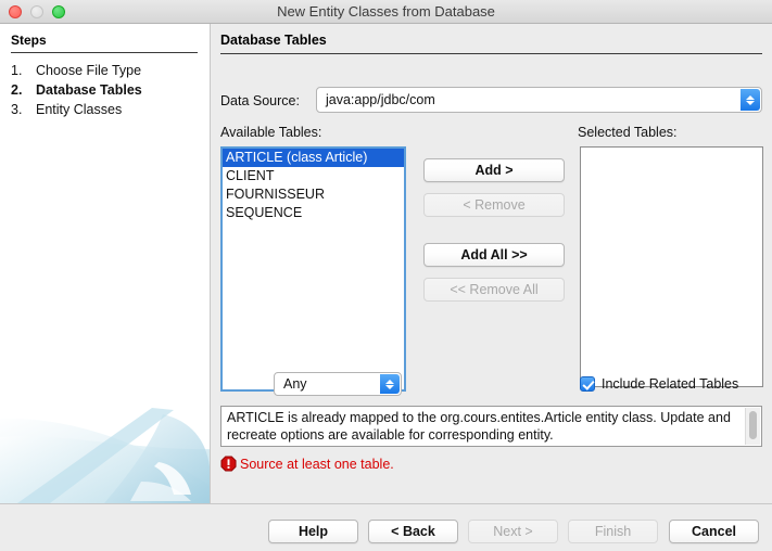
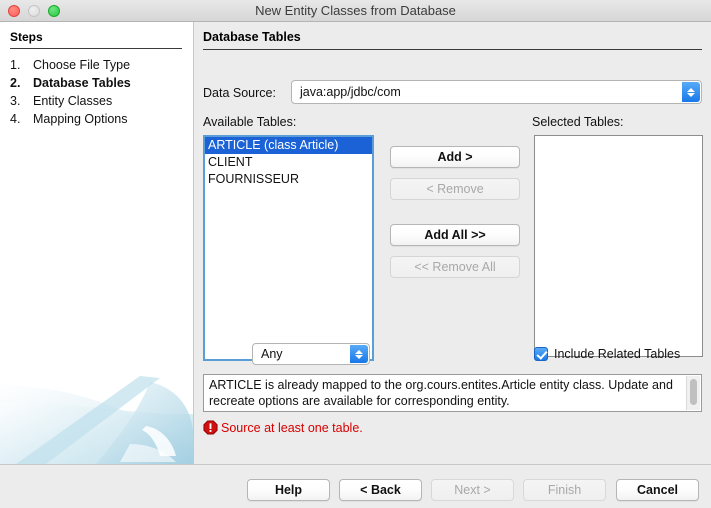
  New Entity Classes from Database
  Steps
  1.
  Choose File Type
  2.
  Database Tables
  3.
  Entity Classes
+ 4.
+ Mapping Options
  Database Tables
  Data Source:
  java:app/jdbc/com
  Available Tables:
  ARTICLE (class Article)
  CLIENT
  FOURNISSEUR
- SEQUENCE
  Add >
  < Remove
  Add All >>
  << Remove All
  Selected Tables:
  Any
  Include Related Tables
  ARTICLE is already mapped to the org.cours.entites.Article entity class. Update and recreate options are available for corresponding entity.
  Source at least one table.
  Help
  < Back
  Next >
  Finish
  Cancel
